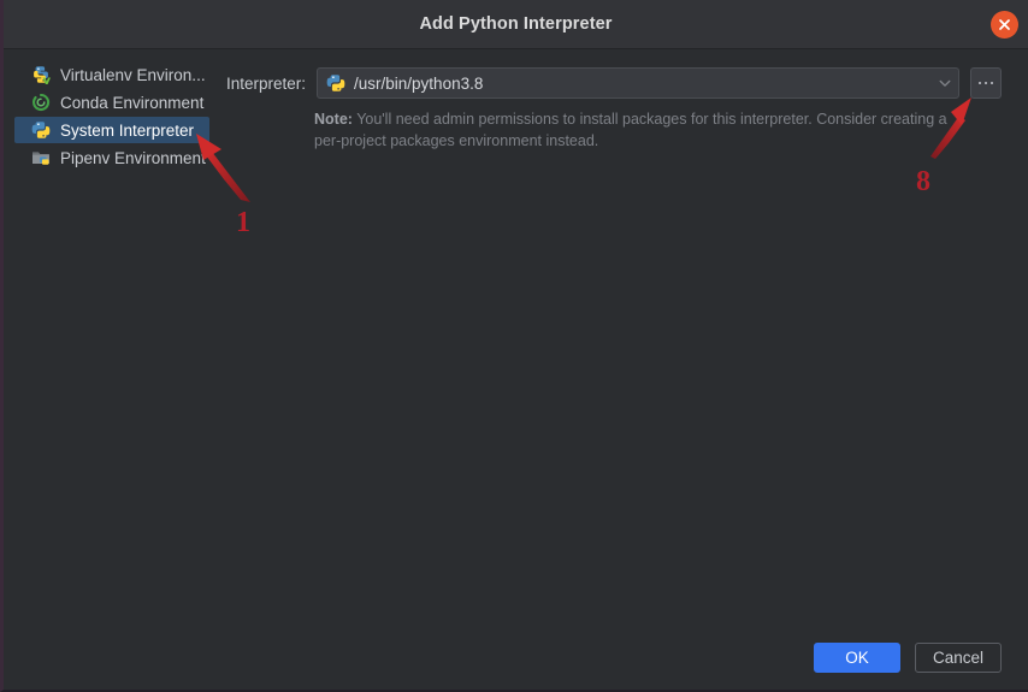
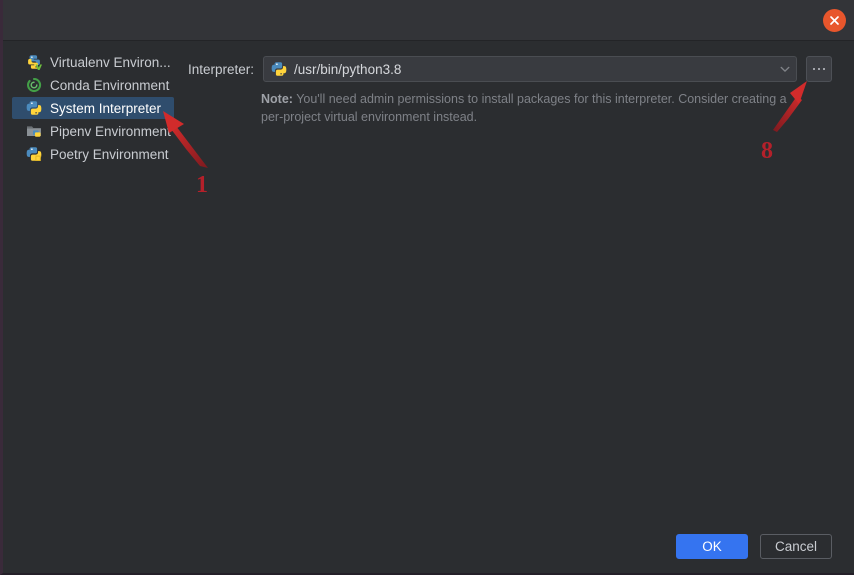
- Add Python Interpreter
  Virtualenv Environ...
  Conda Environment
  System Interpreter
  Pipenv Environmen
+ Poetry Environment
  Interpreter:
  /usr/bin/python3.8
- Note: You'll need admin permissions to install packages for this interpreter. Consider creating a per-project packages environment instead.
+ Note: You'll need admin permissions to install packages for this interpreter. Consider creating a per-project virtual environment instead.
  OK
  Cancel
  1
  8
